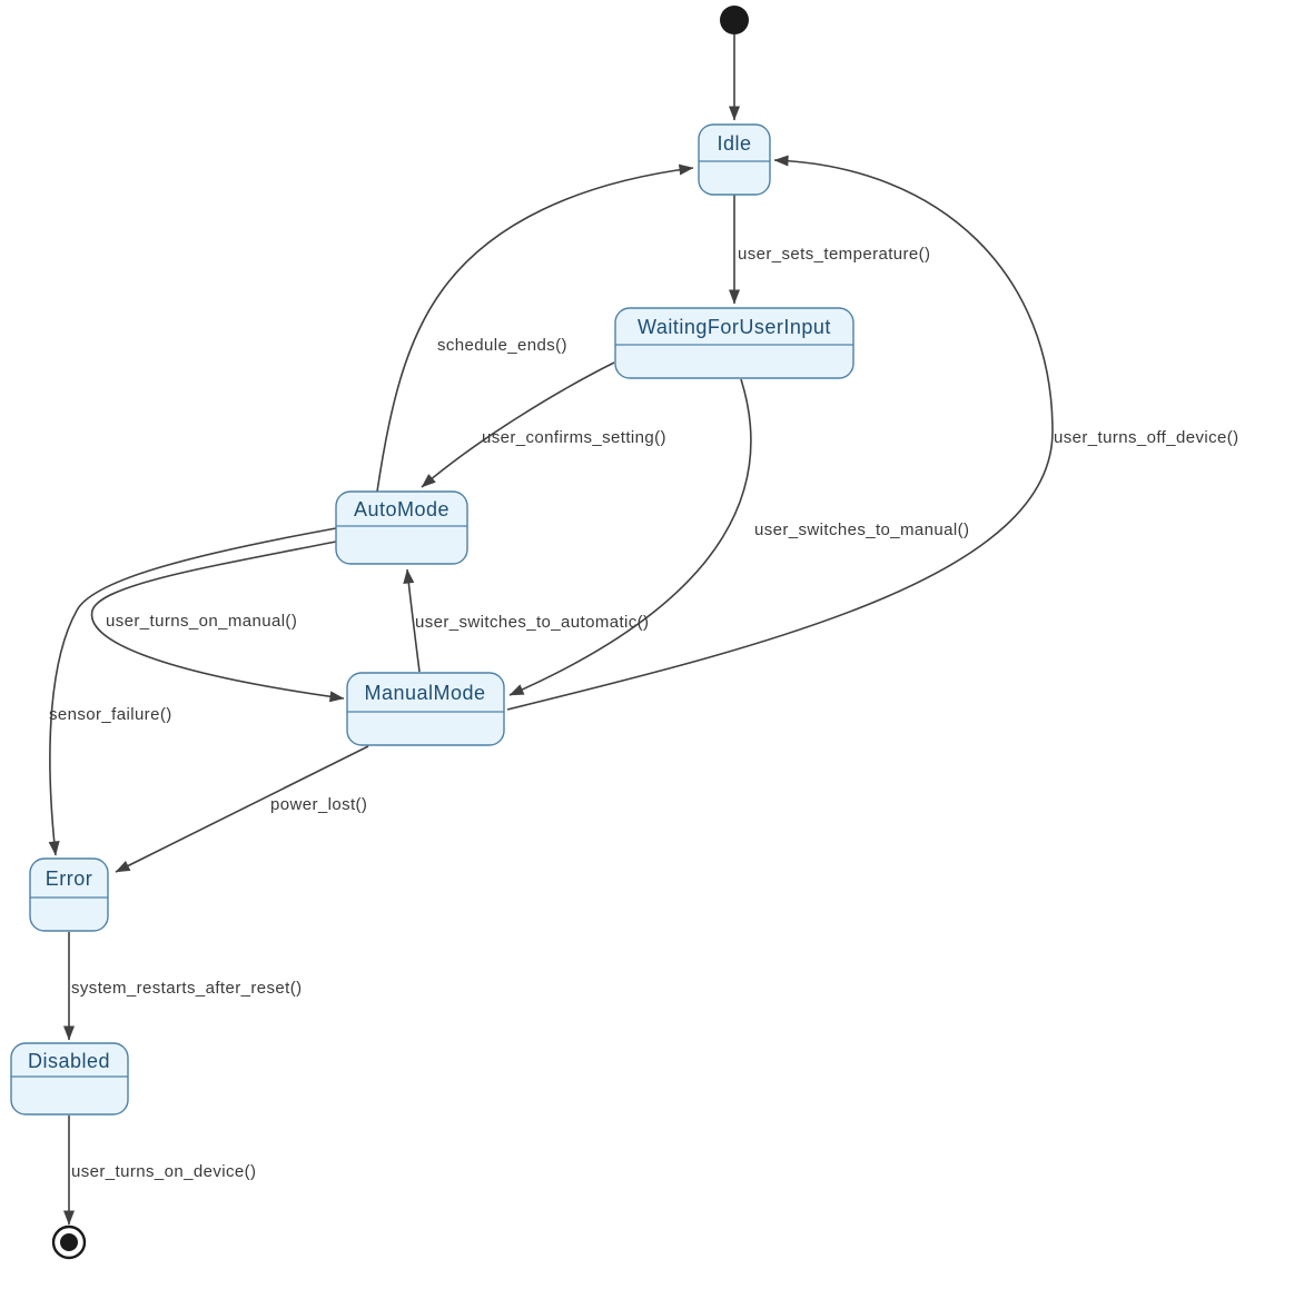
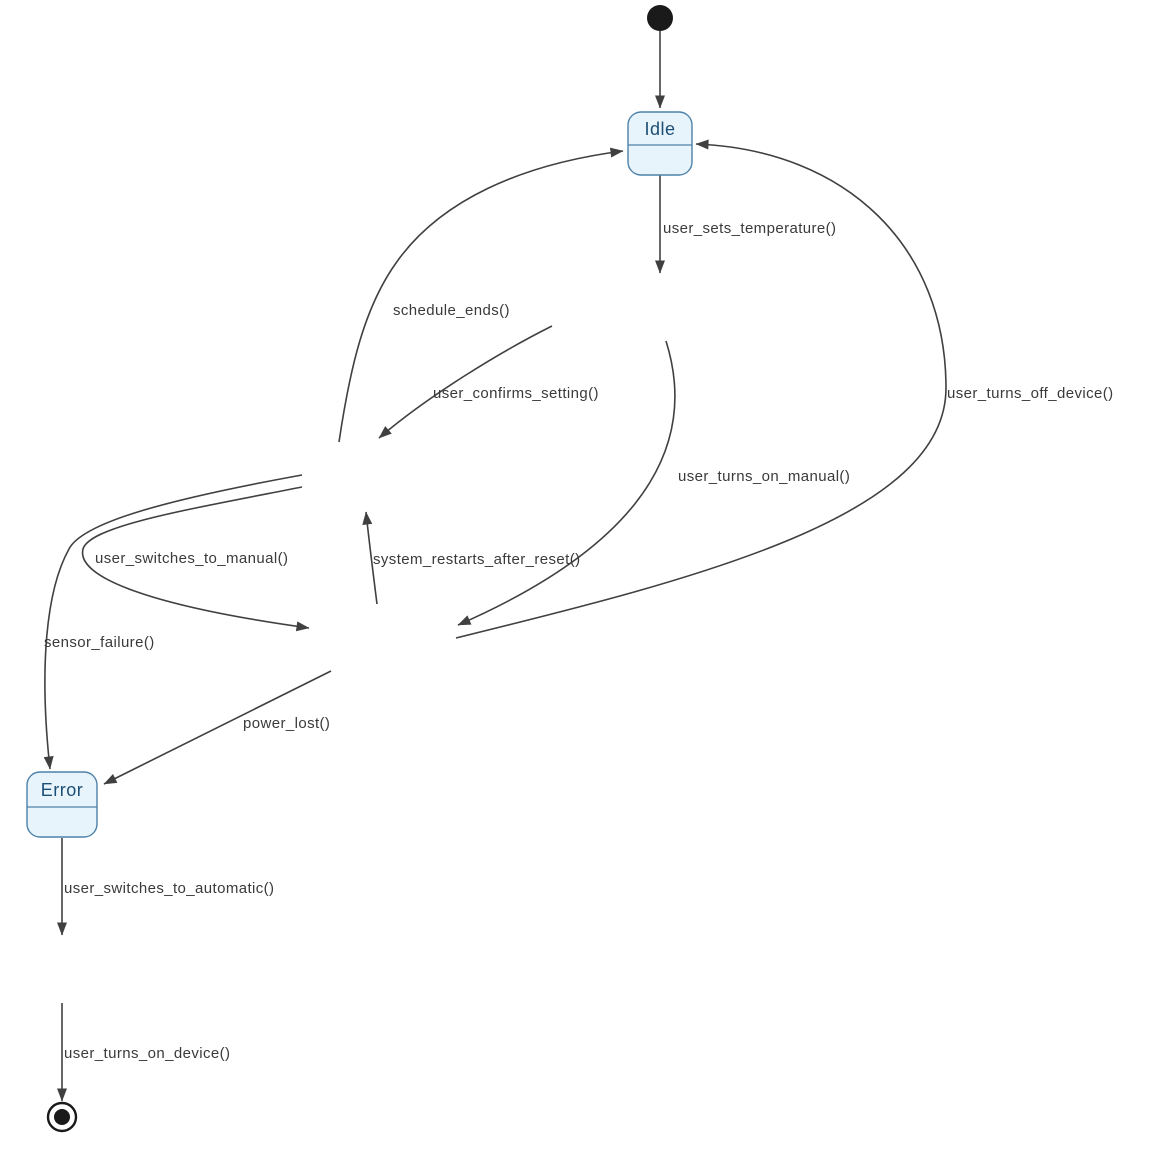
  user_sets_temperature()
  user_confirms_setting()
  schedule_ends()
- user_switches_to_manual()
+ user_turns_on_manual()
  user_turns_off_device()
- user_turns_on_manual()
+ user_switches_to_manual()
- user_switches_to_automatic()
+ system_restarts_after_reset()
  sensor_failure()
  power_lost()
- system_restarts_after_reset()
+ user_switches_to_automatic()
  user_turns_on_device()
  Idle
- WaitingForUserInput
- AutoMode
- ManualMode
  Error
- Disabled
